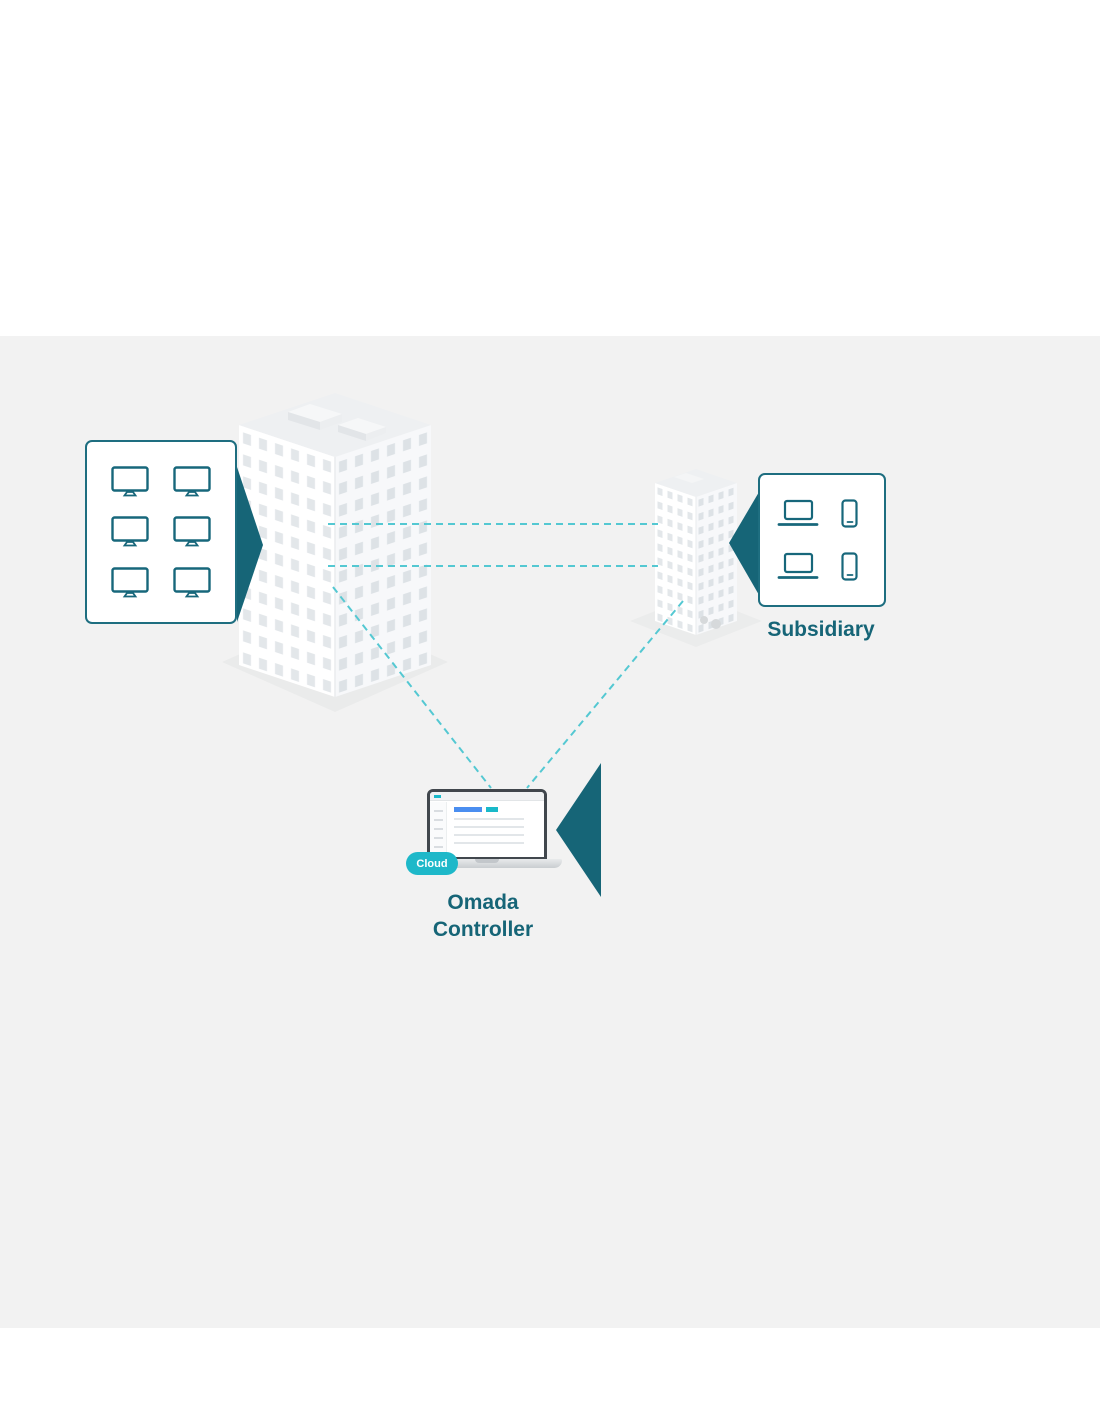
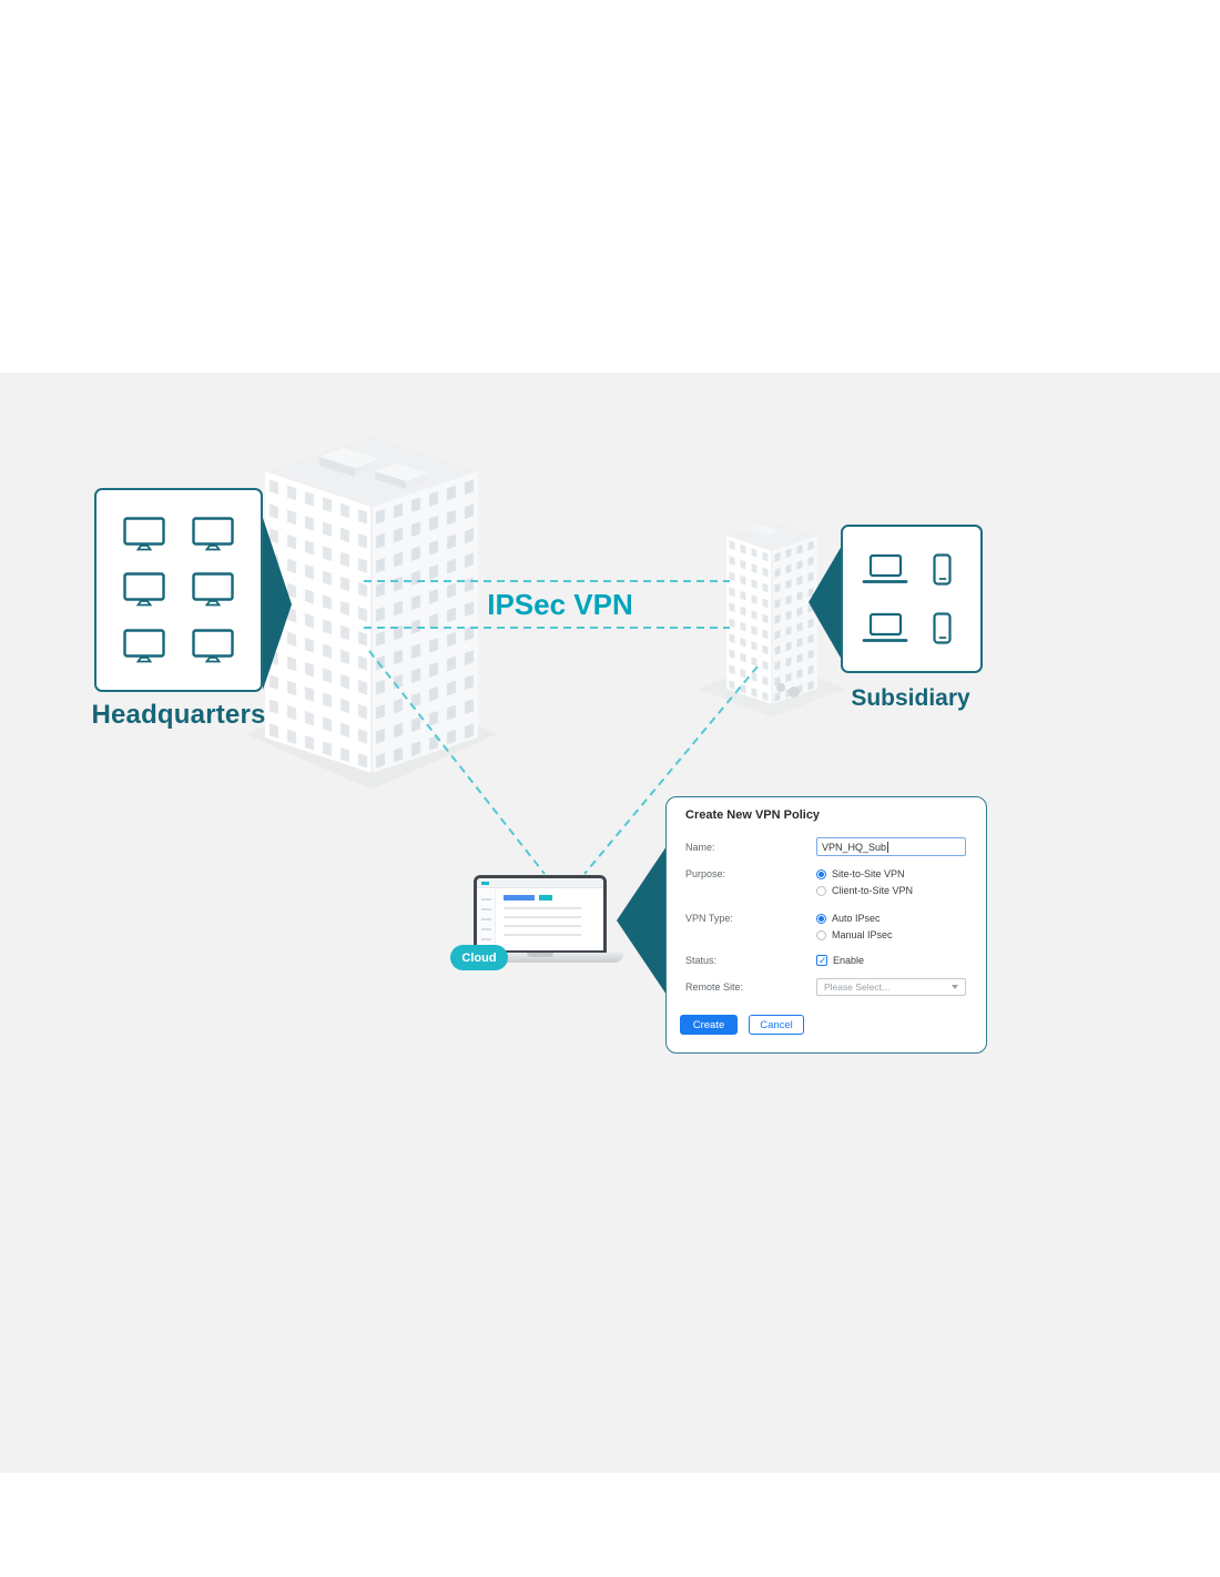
+ IPSec VPN
+ Headquarters
  Subsidiary
- Omada
- Controller
  Cloud
+ Create New VPN Policy
+ Name:
+ VPN_HQ_Sub
+ Purpose:
+ Site-to-Site VPN
+ Client-to-Site VPN
+ VPN Type:
+ Auto IPsec
+ Manual IPsec
+ Status:
+ Enable
+ Remote Site:
+ Please Select...
+ Create
+ Cancel
